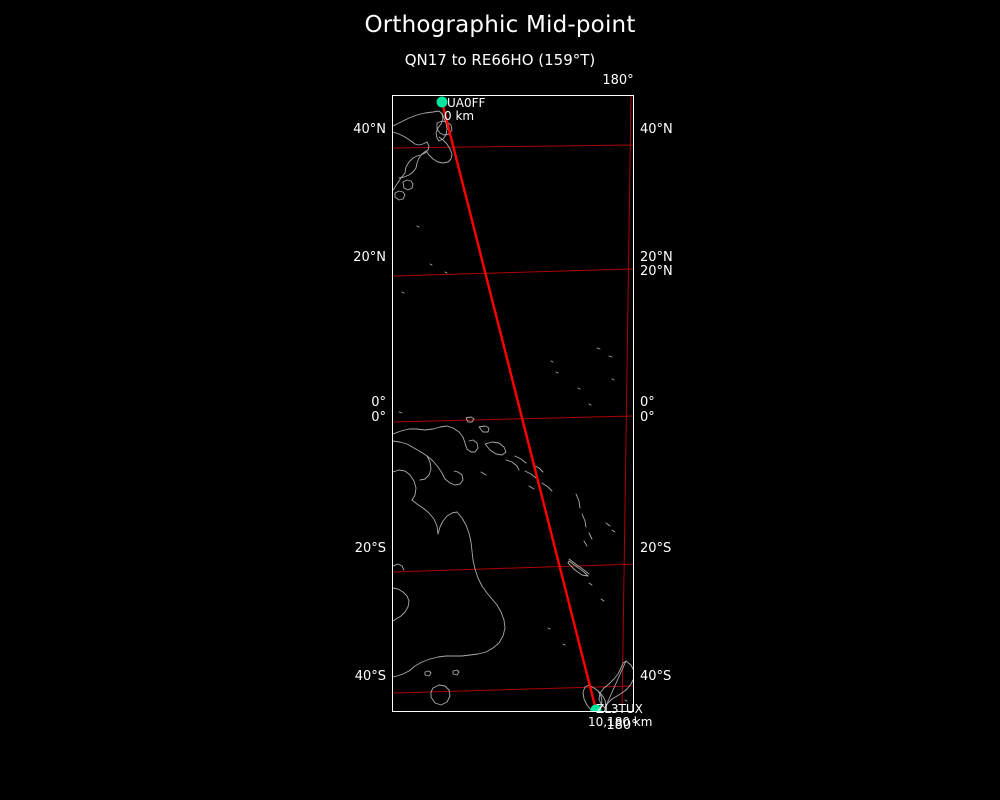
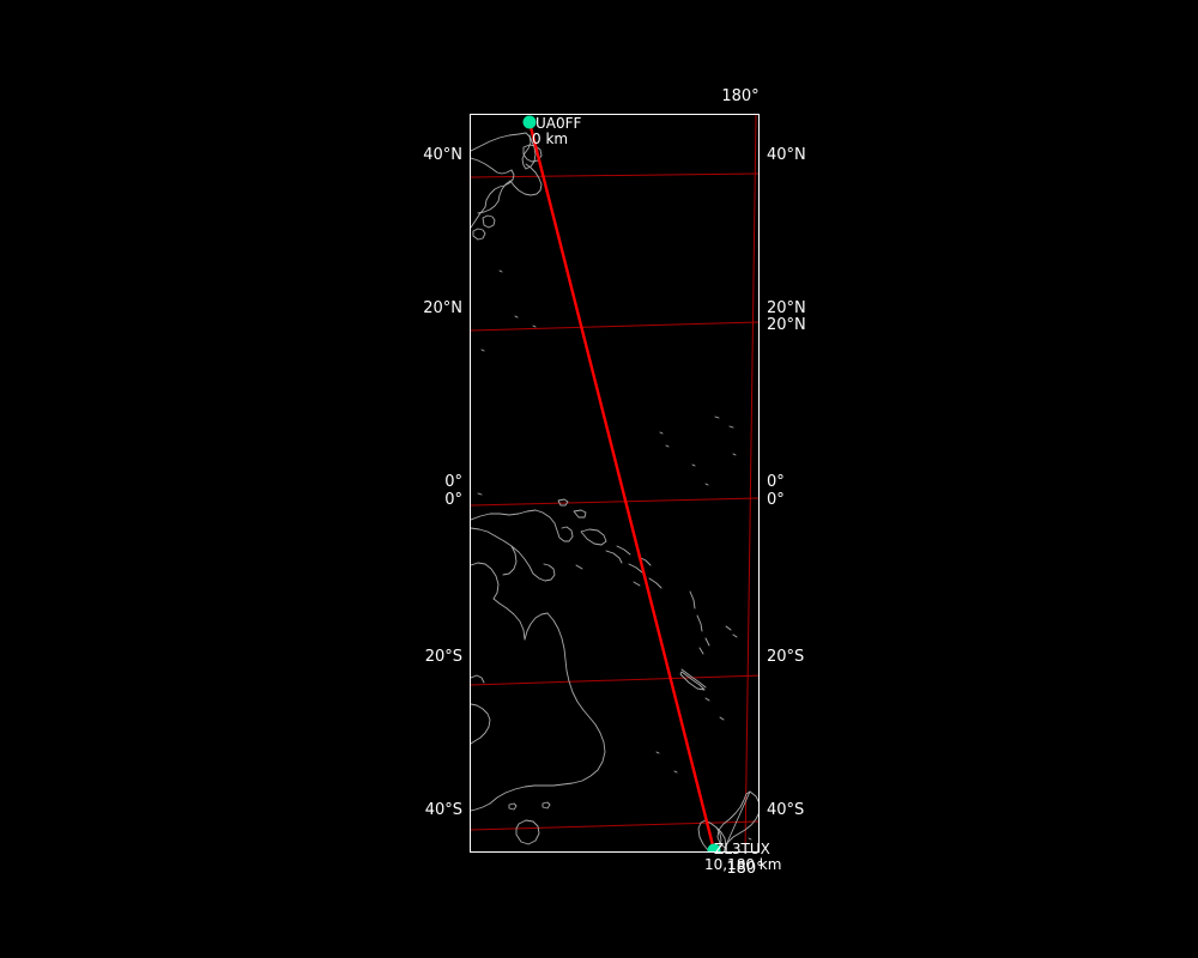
- Orthographic Mid-point
- QN17 to RE66HO (159°T)
  180°
  40°N
  20°N
  0°
  0°
  20°S
  40°S
  40°N
  20°N
  20°N
  0°
  0°
  20°S
  40°S
  UA0FF
  0 km
  ZL3TUX
  10,180 km
  180°
